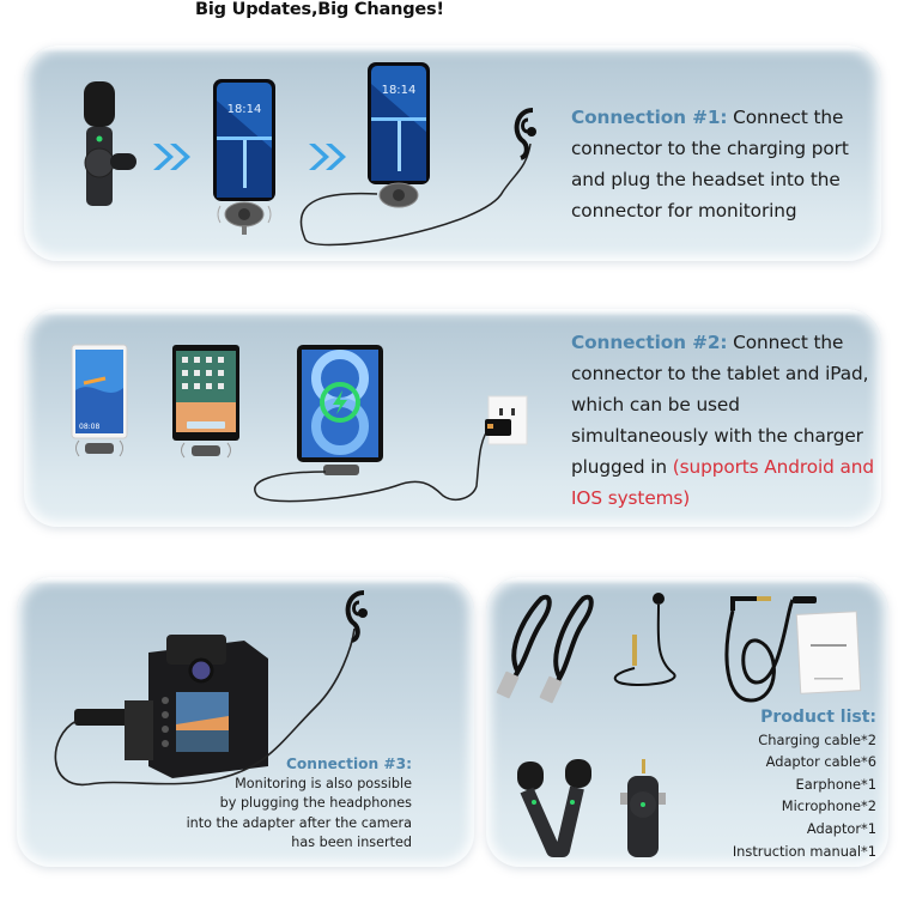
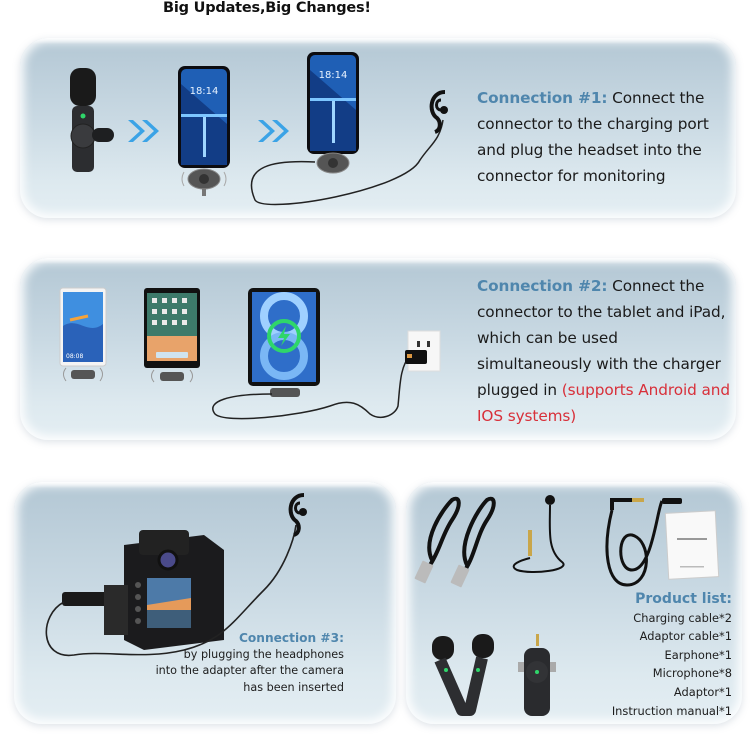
  Big Updates,Big Changes!
  18:14
  18:14
  Connection #1: Connect the connector to the charging port and plug the headset into the connector for monitoring
  Connection #2: Connect the connector to the tablet and iPad, which can be used simultaneously with the charger plugged in (supports Android and IOS systems)
  Connection #3:
- Monitoring is also possible
  by plugging the headphones
  into the adapter after the camera
  has been inserted
  Product list:
  Charging cable*2
- Adaptor cable*6
+ Adaptor cable*1
  Earphone*1
- Microphone*2
+ Microphone*8
  Adaptor*1
  Instruction manual*1
